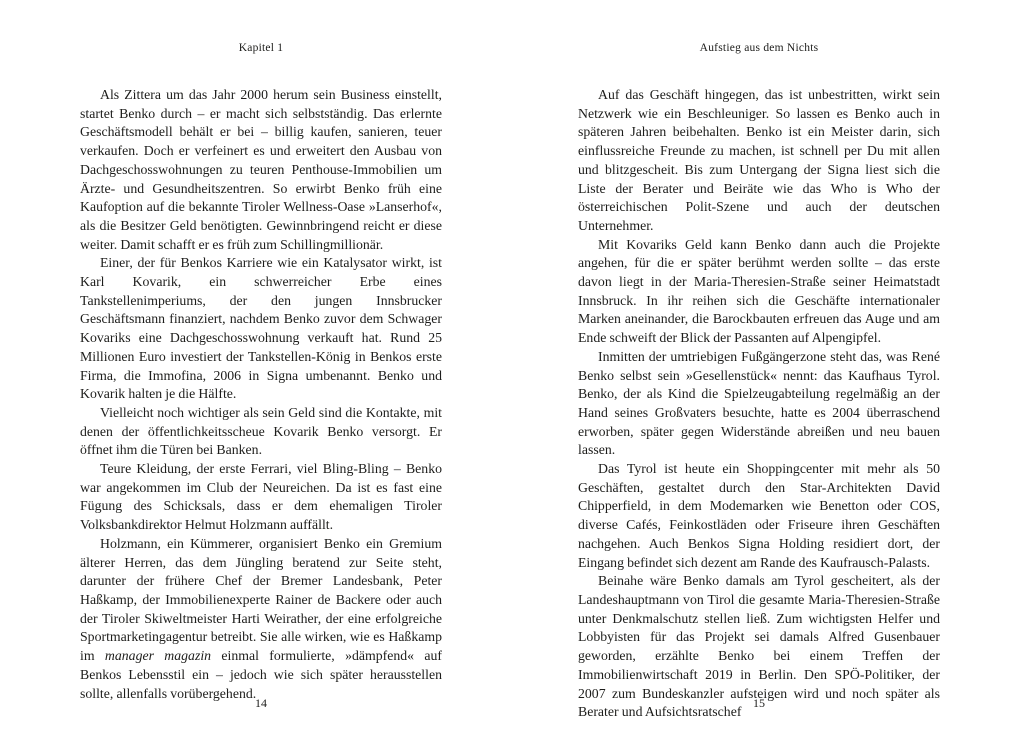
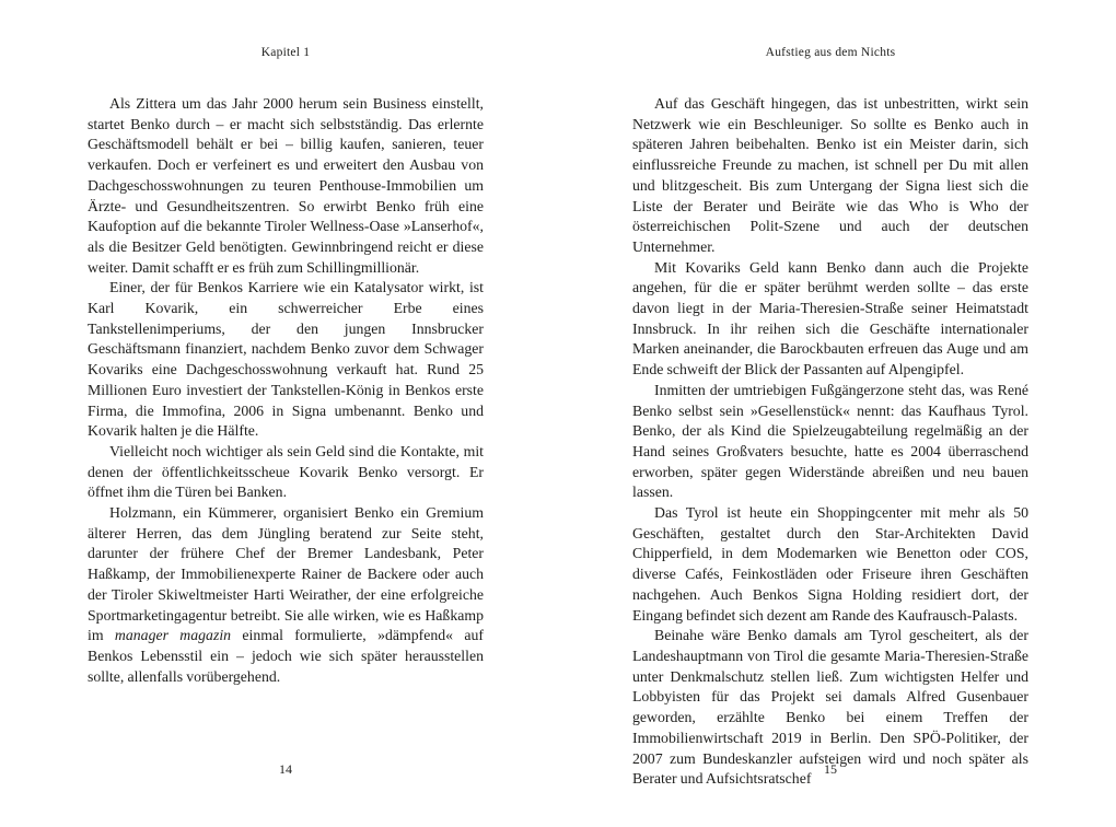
  Kapitel 1
  Als Zittera um das Jahr 2000 herum sein Business einstellt, startet Benko durch – er macht sich selbstständig. Das erlernte Geschäftsmodell behält er bei – billig kaufen, sanieren, teuer verkaufen. Doch er verfeinert es und erweitert den Ausbau von Dachgeschosswohnungen zu teuren Penthouse-Immobilien um Ärzte- und Gesundheitszentren. So erwirbt Benko früh eine Kaufoption auf die bekannte Tiroler Wellness-Oase »Lanserhof«, als die Besitzer Geld benötigten. Gewinnbringend reicht er diese weiter. Damit schafft er es früh zum Schillingmillionär.
  Einer, der für Benkos Karriere wie ein Katalysator wirkt, ist Karl Kovarik, ein schwerreicher Erbe eines Tankstellenimperiums, der den jungen Innsbrucker Geschäftsmann finanziert, nachdem Benko zuvor dem Schwager Kovariks eine Dachgeschosswohnung verkauft hat. Rund 25 Millionen Euro investiert der Tankstellen-König in Benkos erste Firma, die Immofina, 2006 in Signa umbenannt. Benko und Kovarik halten je die Hälfte.
  Vielleicht noch wichtiger als sein Geld sind die Kontakte, mit denen der öffentlichkeitsscheue Kovarik Benko versorgt. Er öffnet ihm die Türen bei Banken.
- Teure Kleidung, der erste Ferrari, viel Bling-Bling – Benko war angekommen im Club der Neureichen. Da ist es fast eine Fügung des Schicksals, dass er dem ehemaligen Tiroler Volksbankdirektor Helmut Holzmann auffällt.
  Holzmann, ein Kümmerer, organisiert Benko ein Gremium älterer Herren, das dem Jüngling beratend zur Seite steht, darunter der frühere Chef der Bremer Landesbank, Peter Haßkamp, der Immobilienexperte Rainer de Backere oder auch der Tiroler Skiweltmeister Harti Weirather, der eine erfolgreiche Sportmarketingagentur betreibt. Sie alle wirken, wie es Haßkamp im manager magazin einmal formulierte, »dämpfend« auf Benkos Lebensstil ein – jedoch wie sich später herausstellen sollte, allenfalls vorübergehend.
  14
  Aufstieg aus dem Nichts
- Auf das Geschäft hingegen, das ist unbestritten, wirkt sein Netzwerk wie ein Beschleuniger. So lassen es Benko auch in späteren Jahren beibehalten. Benko ist ein Meister darin, sich einflussreiche Freunde zu machen, ist schnell per Du mit allen und blitzgescheit. Bis zum Untergang der Signa liest sich die Liste der Berater und Beiräte wie das Who is Who der österreichischen Polit-Szene und auch der deutschen Unternehmer.
+ Auf das Geschäft hingegen, das ist unbestritten, wirkt sein Netzwerk wie ein Beschleuniger. So sollte es Benko auch in späteren Jahren beibehalten. Benko ist ein Meister darin, sich einflussreiche Freunde zu machen, ist schnell per Du mit allen und blitzgescheit. Bis zum Untergang der Signa liest sich die Liste der Berater und Beiräte wie das Who is Who der österreichischen Polit-Szene und auch der deutschen Unternehmer.
  Mit Kovariks Geld kann Benko dann auch die Projekte angehen, für die er später berühmt werden sollte – das erste davon liegt in der Maria-Theresien-Straße seiner Heimatstadt Innsbruck. In ihr reihen sich die Geschäfte internationaler Marken aneinander, die Barockbauten erfreuen das Auge und am Ende schweift der Blick der Passanten auf Alpengipfel.
  Inmitten der umtriebigen Fußgängerzone steht das, was René Benko selbst sein »Gesellenstück« nennt: das Kaufhaus Tyrol. Benko, der als Kind die Spielzeugabteilung regelmäßig an der Hand seines Großvaters besuchte, hatte es 2004 überraschend erworben, später gegen Widerstände abreißen und neu bauen lassen.
  Das Tyrol ist heute ein Shoppingcenter mit mehr als 50 Geschäften, gestaltet durch den Star-Architekten David Chipperfield, in dem Modemarken wie Benetton oder COS, diverse Cafés, Feinkostläden oder Friseure ihren Geschäften nachgehen. Auch Benkos Signa Holding residiert dort, der Eingang befindet sich dezent am Rande des Kaufrausch-Palasts.
  Beinahe wäre Benko damals am Tyrol gescheitert, als der Landeshauptmann von Tirol die gesamte Maria-Theresien-Straße unter Denkmalschutz stellen ließ. Zum wichtigsten Helfer und Lobbyisten für das Projekt sei damals Alfred Gusenbauer geworden, erzählte Benko bei einem Treffen der Immobilienwirtschaft 2019 in Berlin. Den SPÖ-Politiker, der 2007 zum Bundeskanzler aufsteigen wird und noch später als Berater und Aufsichtsratschef
  15
